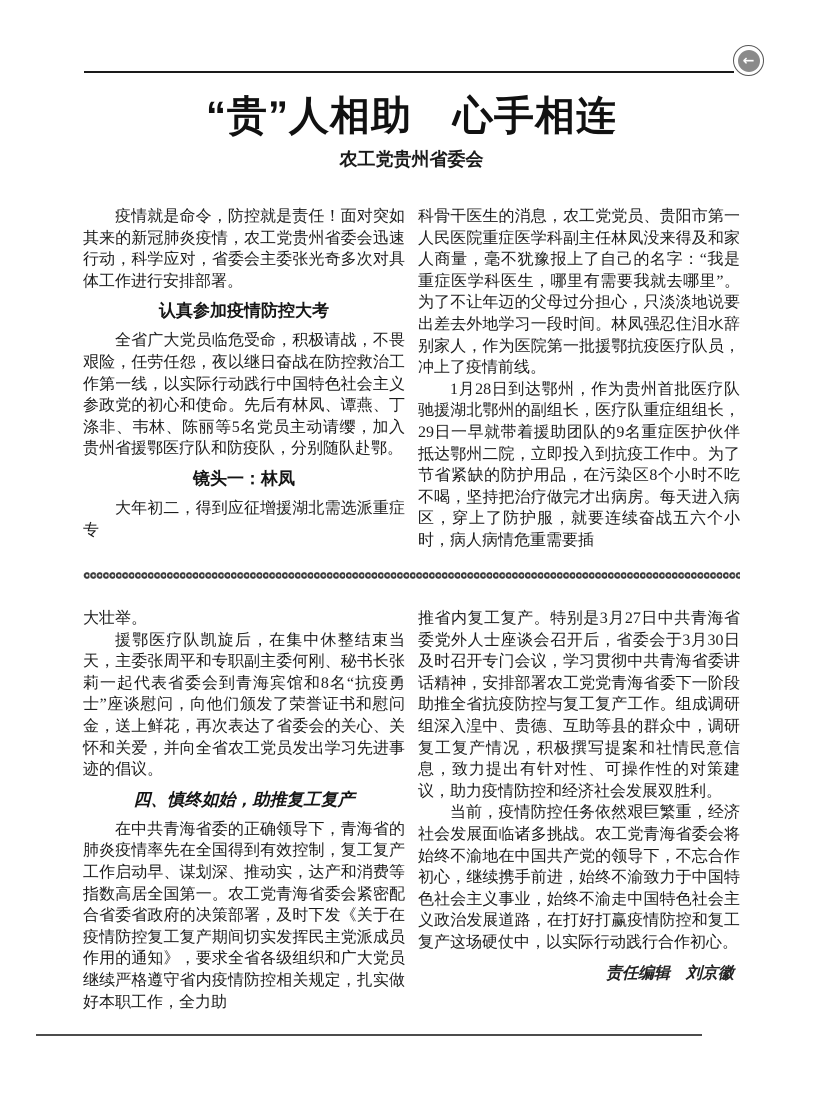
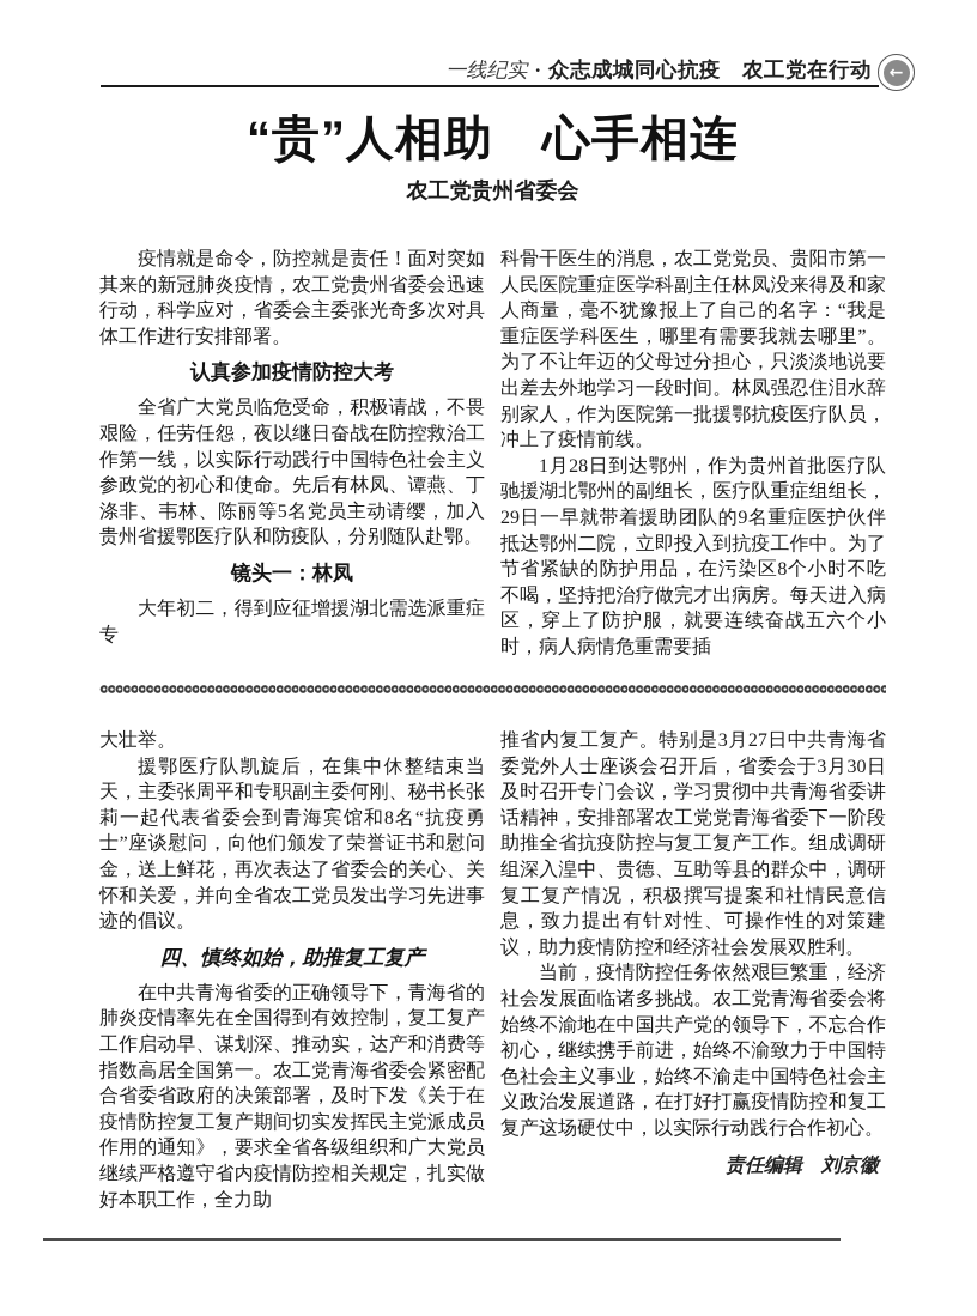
+ 一线纪实
+ ·
+ 众志成城同心抗疫 农工党在行动
  ←
  “贵”人相助 心手相连
  农工党贵州省委会
  疫情就是命令，防控就是责任！面对突如其来的新冠肺炎疫情，农工党贵州省委会迅速行动，科学应对，省委会主委张光奇多次对具体工作进行安排部署。
  认真参加疫情防控大考
  全省广大党员临危受命，积极请战，不畏艰险，任劳任怨，夜以继日奋战在防控救治工作第一线，以实际行动践行中国特色社会主义参政党的初心和使命。先后有林凤、谭燕、丁涤非、韦林、陈丽等5名党员主动请缨，加入贵州省援鄂医疗队和防疫队，分别随队赴鄂。
  镜头一：林凤
  大年初二，得到应征增援湖北需选派重症专
  科骨干医生的消息，农工党党员、贵阳市第一人民医院重症医学科副主任林凤没来得及和家人商量，毫不犹豫报上了自己的名字：“我是重症医学科医生，哪里有需要我就去哪里”。为了不让年迈的父母过分担心，只淡淡地说要出差去外地学习一段时间。林凤强忍住泪水辞别家人，作为医院第一批援鄂抗疫医疗队员，冲上了疫情前线。
  1月28日到达鄂州，作为贵州首批医疗队驰援湖北鄂州的副组长，医疗队重症组组长，29日一早就带着援助团队的9名重症医护伙伴抵达鄂州二院，立即投入到抗疫工作中。为了节省紧缺的防护用品，在污染区8个小时不吃不喝，坚持把治疗做完才出病房。每天进入病区，穿上了防护服，就要连续奋战五六个小时，病人病情危重需要插
  大壮举。
  援鄂医疗队凯旋后，在集中休整结束当天，主委张周平和专职副主委何刚、秘书长张莉一起代表省委会到青海宾馆和8名“抗疫勇士”座谈慰问，向他们颁发了荣誉证书和慰问金，送上鲜花，再次表达了省委会的关心、关怀和关爱，并向全省农工党员发出学习先进事迹的倡议。
  四、慎终如始，助推复工复产
  在中共青海省委的正确领导下，青海省的肺炎疫情率先在全国得到有效控制，复工复产工作启动早、谋划深、推动实，达产和消费等指数高居全国第一。农工党青海省委会紧密配合省委省政府的决策部署，及时下发《关于在疫情防控复工复产期间切实发挥民主党派成员作用的通知》，要求全省各级组织和广大党员继续严格遵守省内疫情防控相关规定，扎实做好本职工作，全力助
  推省内复工复产。特别是3月27日中共青海省委党外人士座谈会召开后，省委会于3月30日及时召开专门会议，学习贯彻中共青海省委讲话精神，安排部署农工党党青海省委下一阶段助推全省抗疫防控与复工复产工作。组成调研组深入湟中、贵德、互助等县的群众中，调研复工复产情况，积极撰写提案和社情民意信息，致力提出有针对性、可操作性的对策建议，助力疫情防控和经济社会发展双胜利。
  当前，疫情防控任务依然艰巨繁重，经济社会发展面临诸多挑战。农工党青海省委会将始终不渝地在中国共产党的领导下，不忘合作初心，继续携手前进，始终不渝致力于中国特色社会主义事业，始终不渝走中国特色社会主义政治发展道路，在打好打赢疫情防控和复工复产这场硬仗中，以实际行动践行合作初心。
  责任编辑 刘京徽
